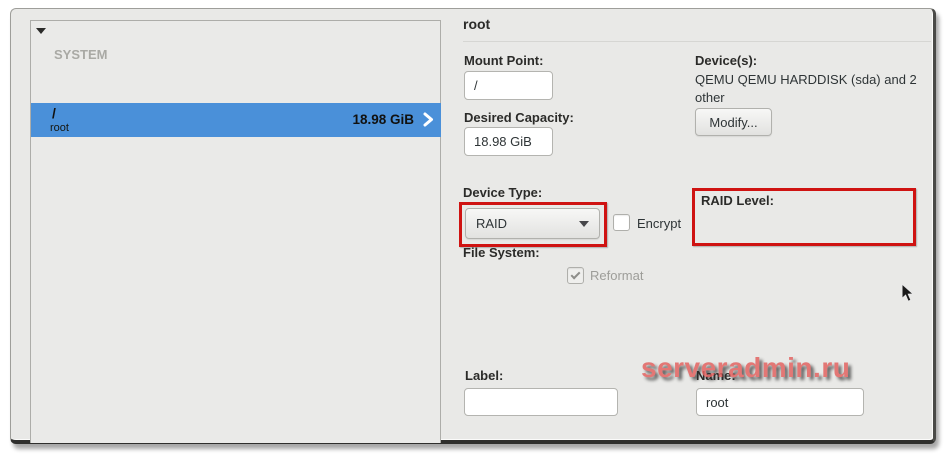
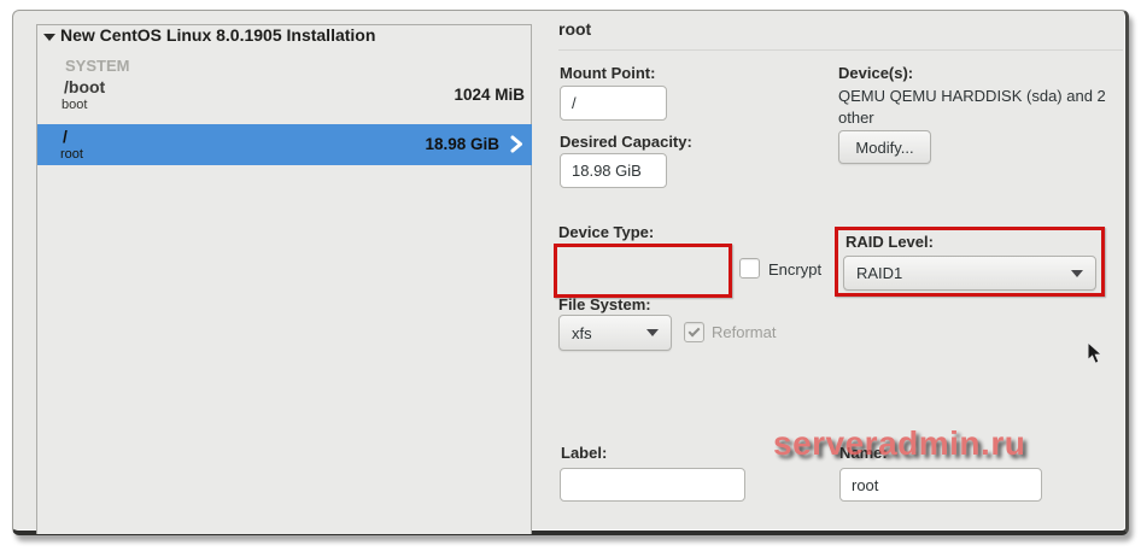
+ New CentOS Linux 8.0.1905 Installation
  SYSTEM
+ /boot
+ boot
+ 1024 MiB
  /
  root
  18.98 GiB
  root
  Mount Point:
  /
  Desired Capacity:
  18.98 GiB
  Device(s):
  QEMU QEMU HARDDISK (sda) and 2 other
  Modify...
  Device Type:
- RAID
  Encrypt
  RAID Level:
+ RAID1
  File System:
+ xfs
  Reformat
  Label:
  Name:
  root
  serveradmin.ru
